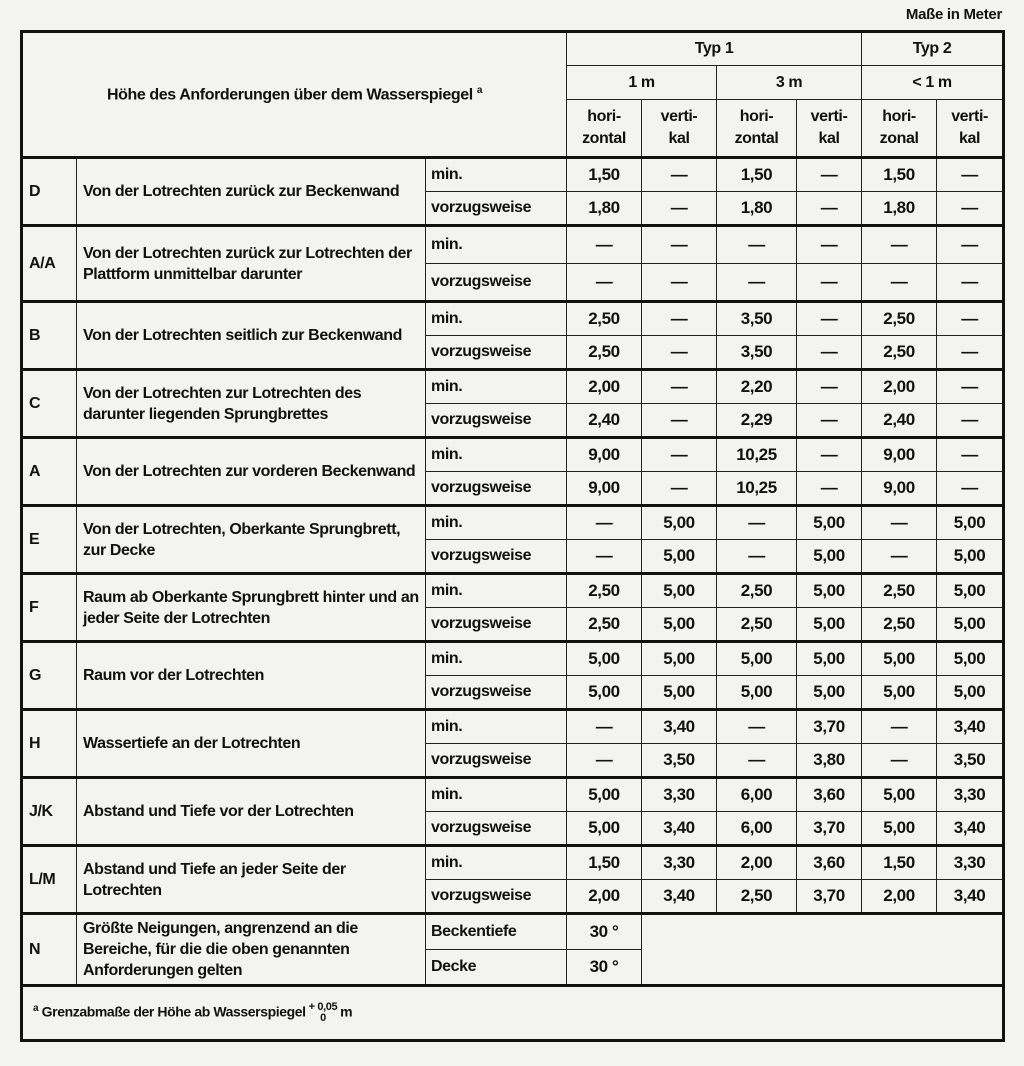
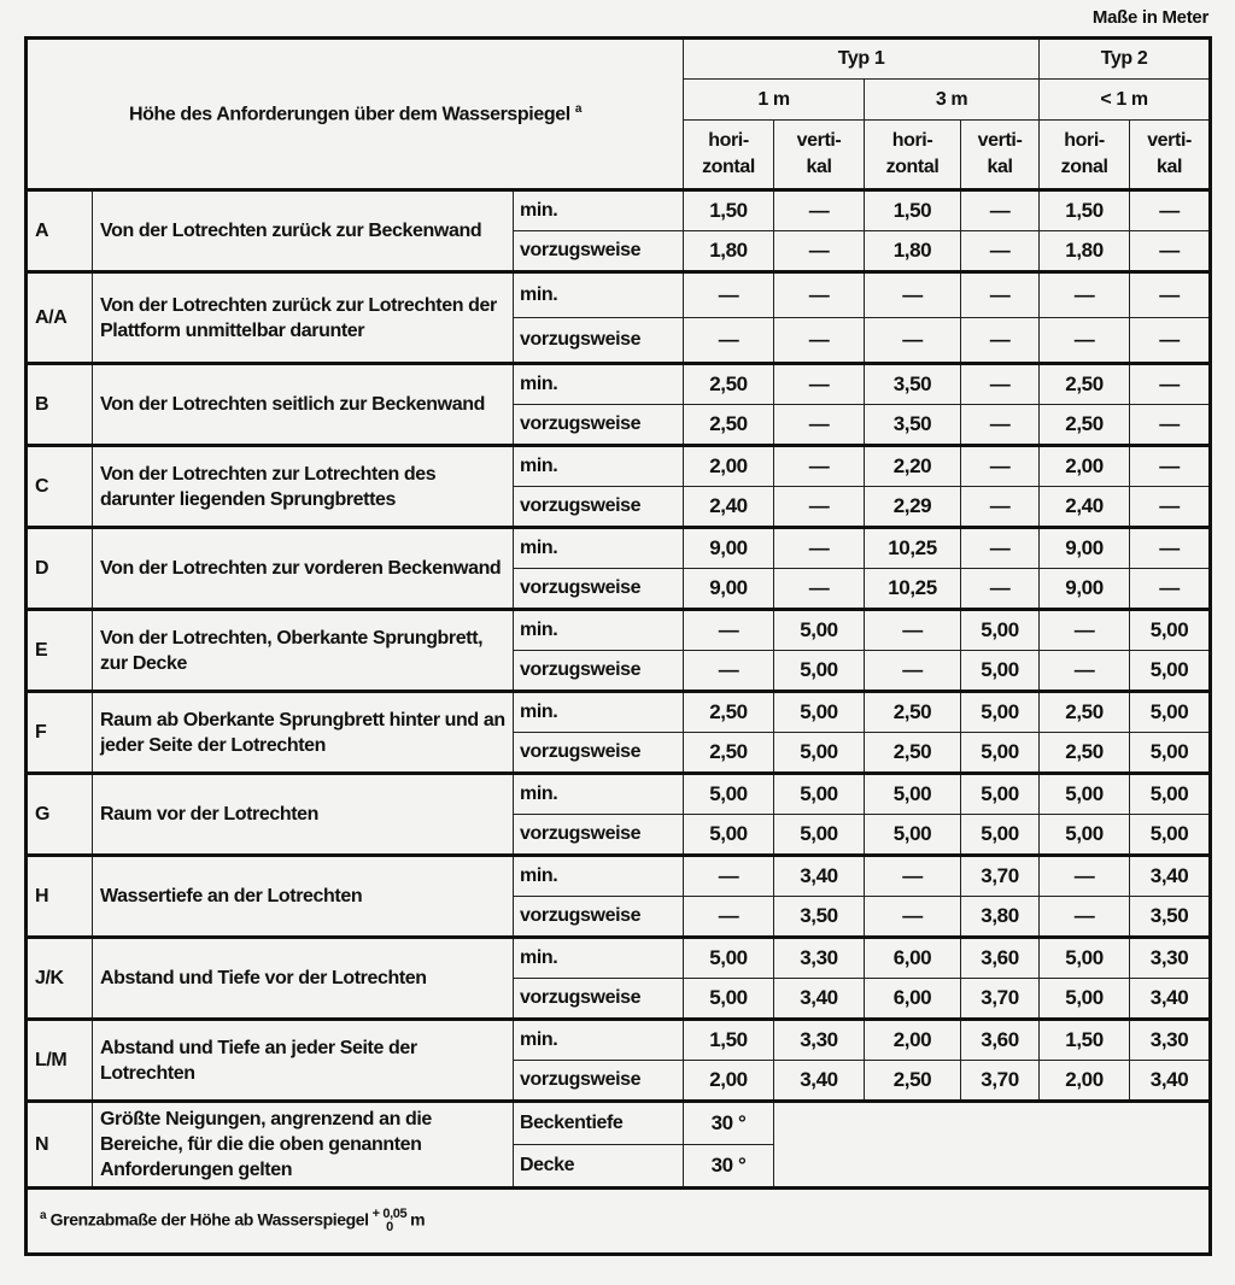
  Maße in Meter
  Höhe des Anforderungen über dem Wasserspiegel a	Typ 1	Typ 2
  1 m	3 m	< 1 m
  hori-zontal	verti-kal	hori-zontal	verti-kal	hori-zonal	verti-kal
- D	Von der Lotrechten zurück zur Beckenwand	min.	1,50	—	1,50	—	1,50	—
+ A	Von der Lotrechten zurück zur Beckenwand	min.	1,50	—	1,50	—	1,50	—
  vorzugsweise	1,80	—	1,80	—	1,80	—
  A/A	Von der Lotrechten zurück zur Lotrechten der Plattform unmittelbar darunter	min.	—	—	—	—	—	—
  vorzugsweise	—	—	—	—	—	—
  B	Von der Lotrechten seitlich zur Beckenwand	min.	2,50	—	3,50	—	2,50	—
  vorzugsweise	2,50	—	3,50	—	2,50	—
  C	Von der Lotrechten zur Lotrechten des darunter liegenden Sprungbrettes	min.	2,00	—	2,20	—	2,00	—
  vorzugsweise	2,40	—	2,29	—	2,40	—
- A	Von der Lotrechten zur vorderen Beckenwand	min.	9,00	—	10,25	—	9,00	—
+ D	Von der Lotrechten zur vorderen Beckenwand	min.	9,00	—	10,25	—	9,00	—
  vorzugsweise	9,00	—	10,25	—	9,00	—
  E	Von der Lotrechten, Oberkante Sprungbrett, zur Decke	min.	—	5,00	—	5,00	—	5,00
  vorzugsweise	—	5,00	—	5,00	—	5,00
  F	Raum ab Oberkante Sprungbrett hinter und an jeder Seite der Lotrechten	min.	2,50	5,00	2,50	5,00	2,50	5,00
  vorzugsweise	2,50	5,00	2,50	5,00	2,50	5,00
  G	Raum vor der Lotrechten	min.	5,00	5,00	5,00	5,00	5,00	5,00
  vorzugsweise	5,00	5,00	5,00	5,00	5,00	5,00
  H	Wassertiefe an der Lotrechten	min.	—	3,40	—	3,70	—	3,40
  vorzugsweise	—	3,50	—	3,80	—	3,50
  J/K	Abstand und Tiefe vor der Lotrechten	min.	5,00	3,30	6,00	3,60	5,00	3,30
  vorzugsweise	5,00	3,40	6,00	3,70	5,00	3,40
  L/M	Abstand und Tiefe an jeder Seite der Lotrechten	min.	1,50	3,30	2,00	3,60	1,50	3,30
  vorzugsweise	2,00	3,40	2,50	3,70	2,00	3,40
  N	Größte Neigungen, angrenzend an die Bereiche, für die die oben genannten Anforderungen gelten	Beckentiefe	30 °
  Decke	30 °
  a Grenzabmaße der Höhe ab Wasserspiegel + 0,050m
